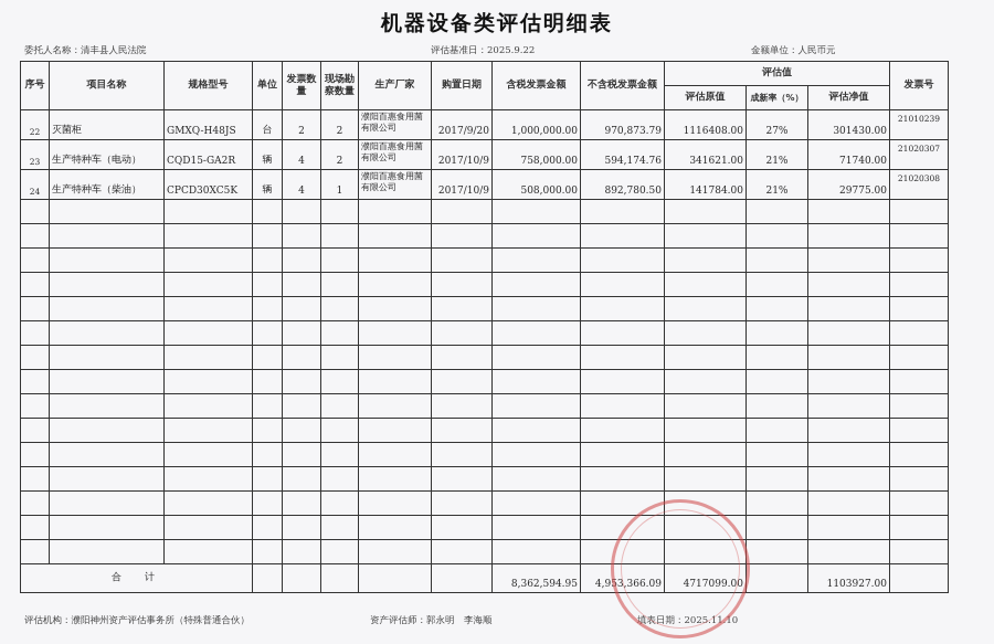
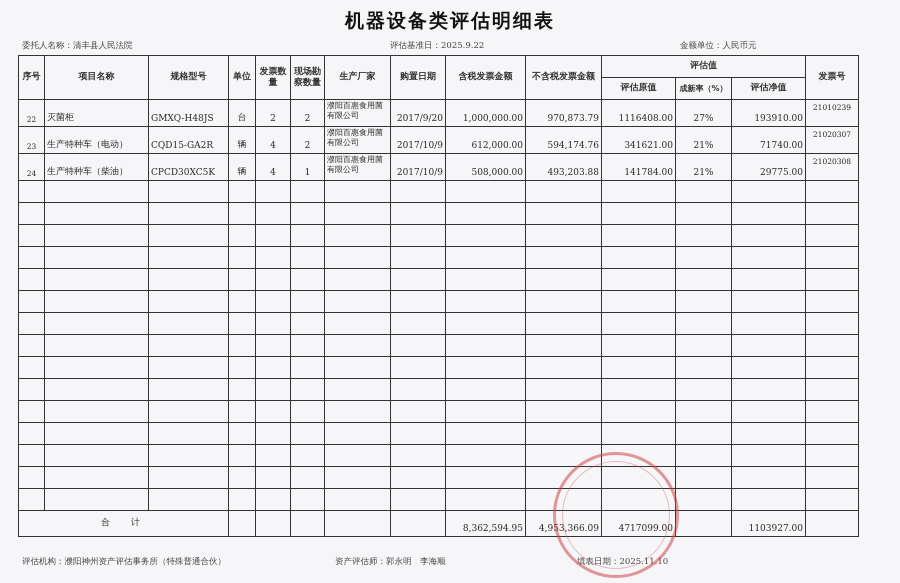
  机器设备类评估明细表
  委托人名称：清丰县人民法院
  评估基准日：2025.9.22
  金额单位：人民币元
  序号	项目名称	规格型号	单位	发票数量	现场勘察数量	生产厂家	购置日期	含税发票金额	不含税发票金额	评估值	发票号
  评估原值	成新率（%）	评估净值
- 22	灭菌柜	GMXQ-H48JS	台	2	2	濮阳百惠食用菌有限公司	2017/9/20	1,000,000.00	970,873.79	1116408.00	27%	301430.00	21010239
+ 22	灭菌柜	GMXQ-H48JS	台	2	2	濮阳百惠食用菌有限公司	2017/9/20	1,000,000.00	970,873.79	1116408.00	27%	193910.00	21010239
- 23	生产特种车（电动）	CQD15-GA2R	辆	4	2	濮阳百惠食用菌有限公司	2017/10/9	758,000.00	594,174.76	341621.00	21%	71740.00	21020307
+ 23	生产特种车（电动）	CQD15-GA2R	辆	4	2	濮阳百惠食用菌有限公司	2017/10/9	612,000.00	594,174.76	341621.00	21%	71740.00	21020307
- 24	生产特种车（柴油）	CPCD30XC5K	辆	4	1	濮阳百惠食用菌有限公司	2017/10/9	508,000.00	892,780.50	141784.00	21%	29775.00	21020308
+ 24	生产特种车（柴油）	CPCD30XC5K	辆	4	1	濮阳百惠食用菌有限公司	2017/10/9	508,000.00	493,203.88	141784.00	21%	29775.00	21020308
  合 计						8,362,594.95	4,953,366.09	4717099.00		1103927.00
  评估机构：濮阳神州资产评估事务所（特殊普通合伙）
  资产评估师：郭永明 李海顺
  填表日期：2025.11.10
